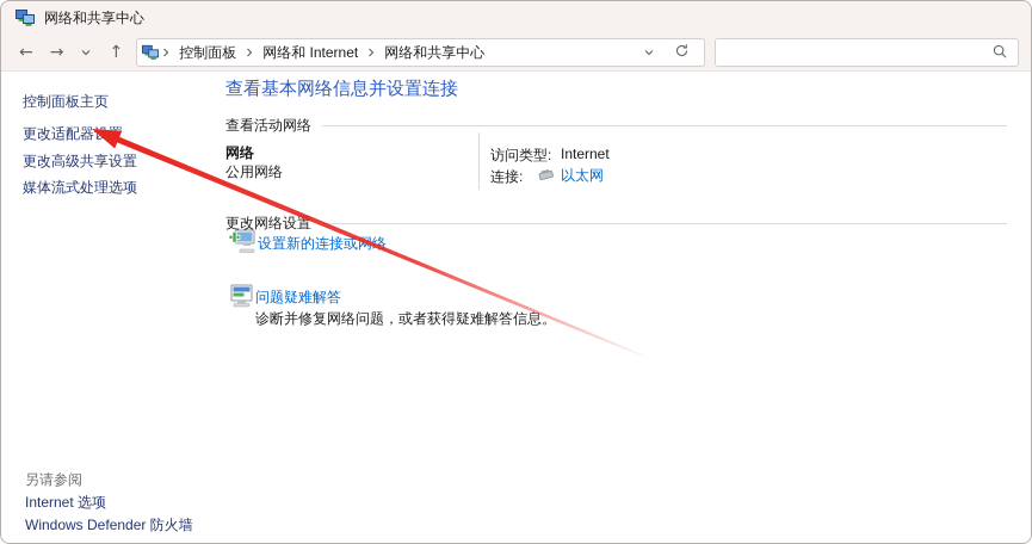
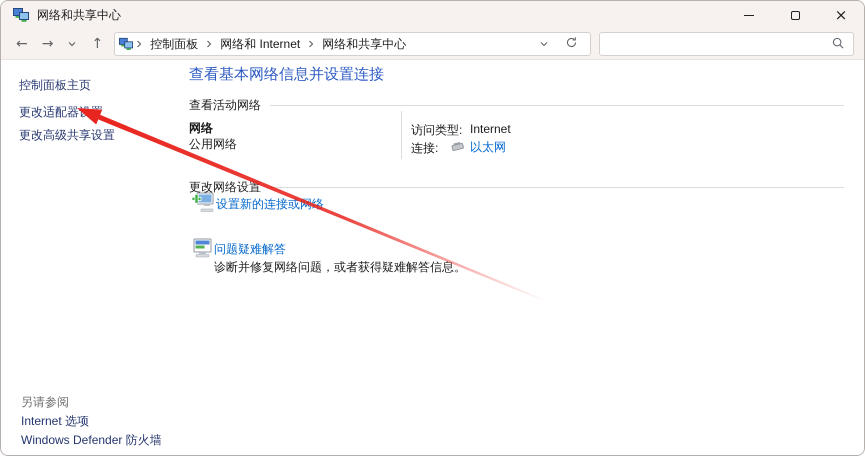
  网络和共享中心
+ ×
  ←
  →
  ↑
  控制面板
  网络和 Internet
  网络和共享中心
  控制面板主页
  更改适配器
  更改高级共享设置
- 媒体流式处理选项
  另请参阅
  Internet 选项
  Windows Defender 防火墙
  查看基本网络信息并设置连接
  查看活动网络
  网络
  公用网络
  访问类型:
  Internet
  连接:
  以太网
  更改网络设置
  设置新的连接或络
  问题疑难解答
  诊断并修复网络问题，或者获得疑难解答信息。
